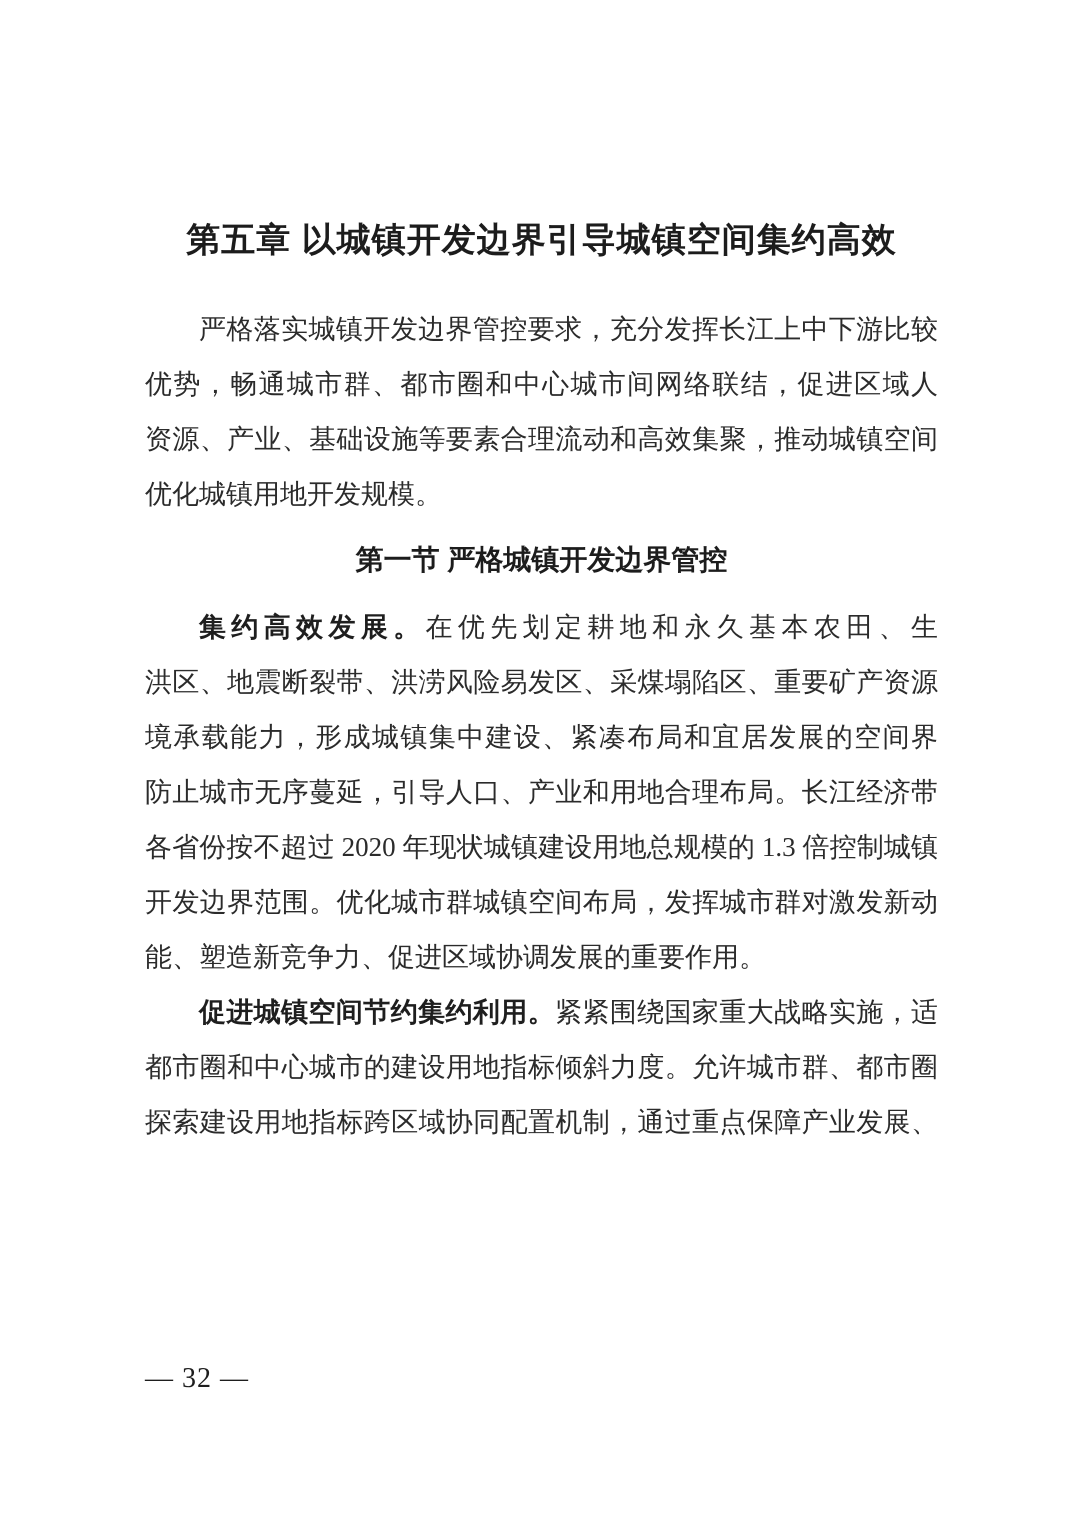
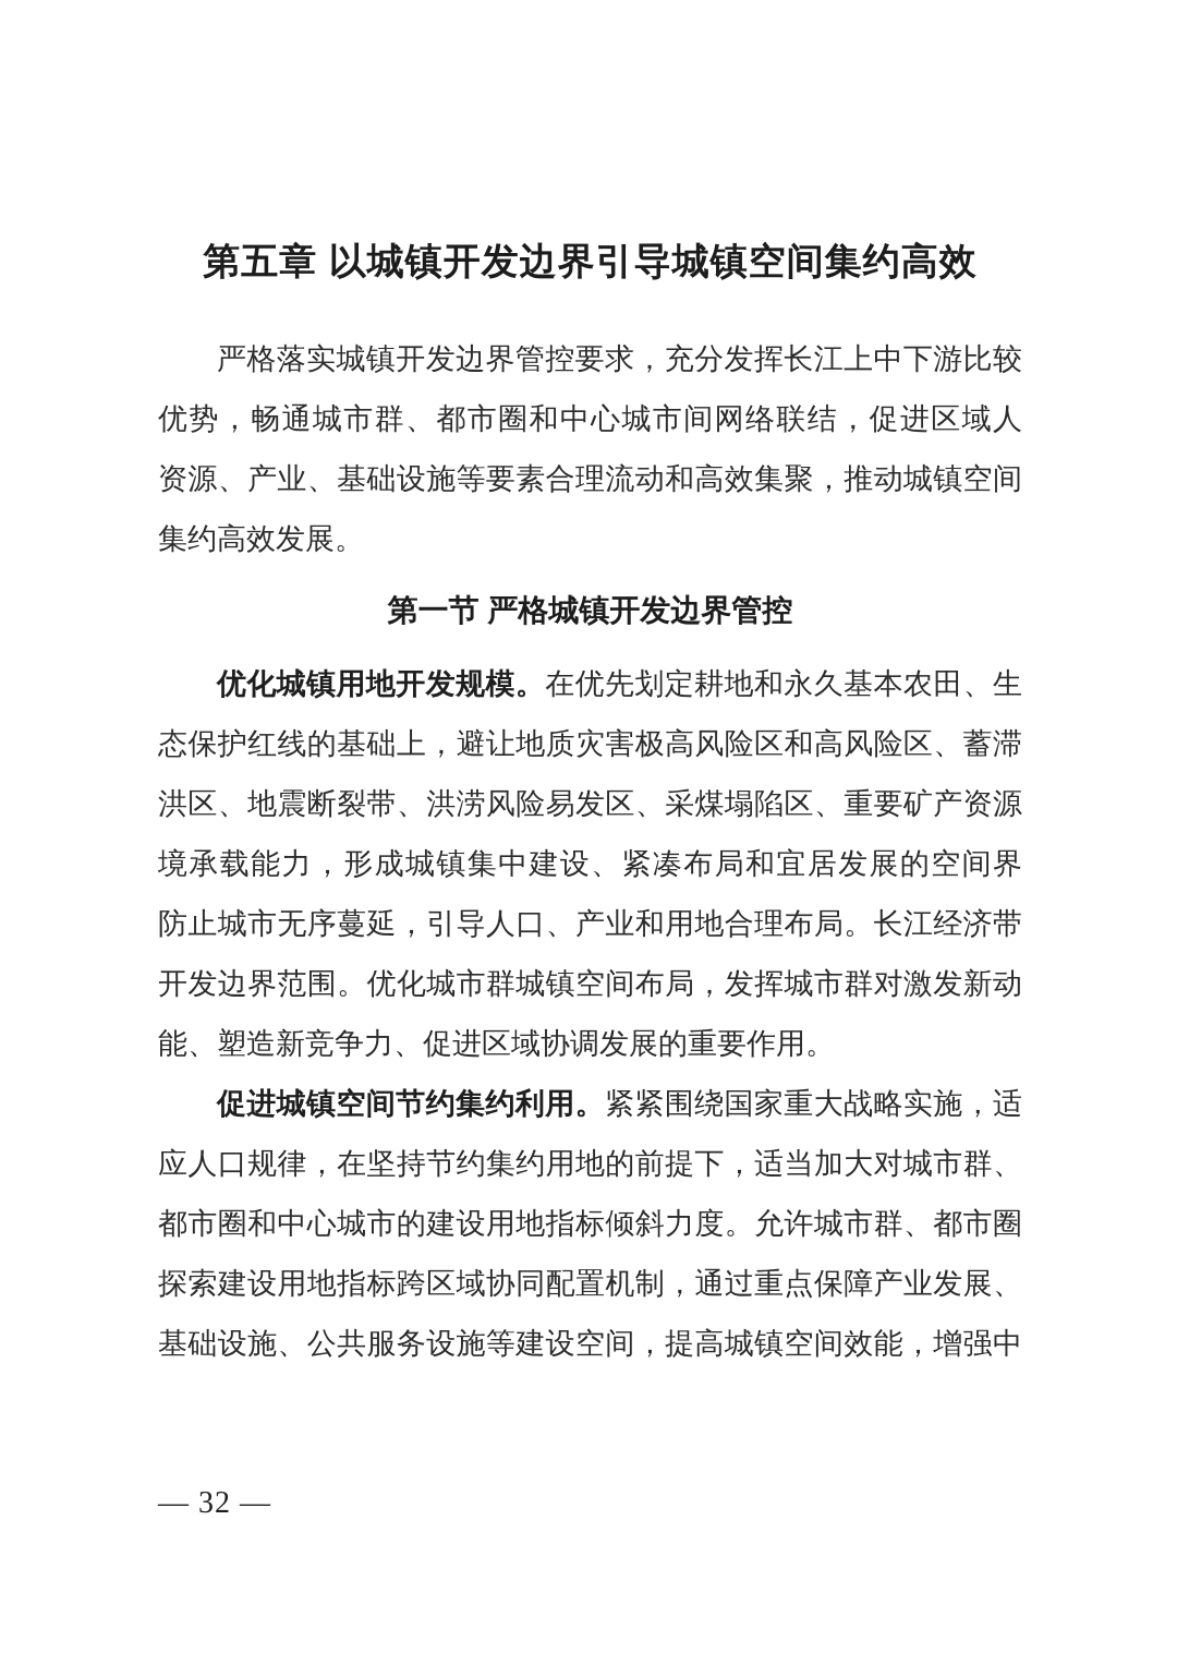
  第五章 以城镇开发边界引导城镇空间集约高效
  严格落实城镇开发边界管控要求，充分发挥长江上中下游比较
  优势，畅通城市群、都市圈和中心城市间网络联结，促进区域人
  资源、产业、基础设施等要素合理流动和高效集聚，推动城镇空间
- 优化城镇用地开发规模。
+ 集约高效发展。
  第一节 严格城镇开发边界管控
- 集约高效发展。在优先划定耕地和永久基本农田、生
+ 优化城镇用地开发规模。在优先划定耕地和永久基本农田、生
+ 态保护红线的基础上，避让地质灾害极高风险区和高风险区、蓄滞
  洪区、地震断裂带、洪涝风险易发区、采煤塌陷区、重要矿产资源
  境承载能力，形成城镇集中建设、紧凑布局和宜居发展的空间界
  防止城市无序蔓延，引导人口、产业和用地合理布局。长江经济带
- 各省份按不超过 2020 年现状城镇建设用地总规模的 1.3 倍控制城镇
  开发边界范围。优化城市群城镇空间布局，发挥城市群对激发新动
  能、塑造新竞争力、促进区域协调发展的重要作用。
  促进城镇空间节约集约利用。紧紧围绕国家重大战略实施，适
+ 应人口规律，在坚持节约集约用地的前提下，适当加大对城市群、
  都市圈和中心城市的建设用地指标倾斜力度。允许城市群、都市圈
  探索建设用地指标跨区域协同配置机制，通过重点保障产业发展、
+ 基础设施、公共服务设施等建设空间，提高城镇空间效能，增强中
  — 32 —
